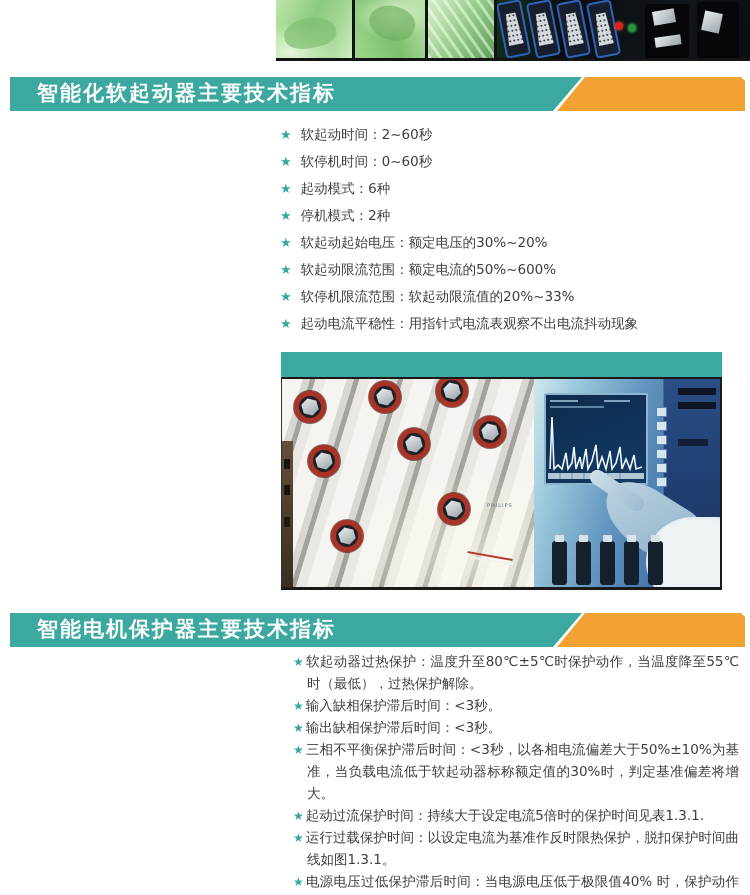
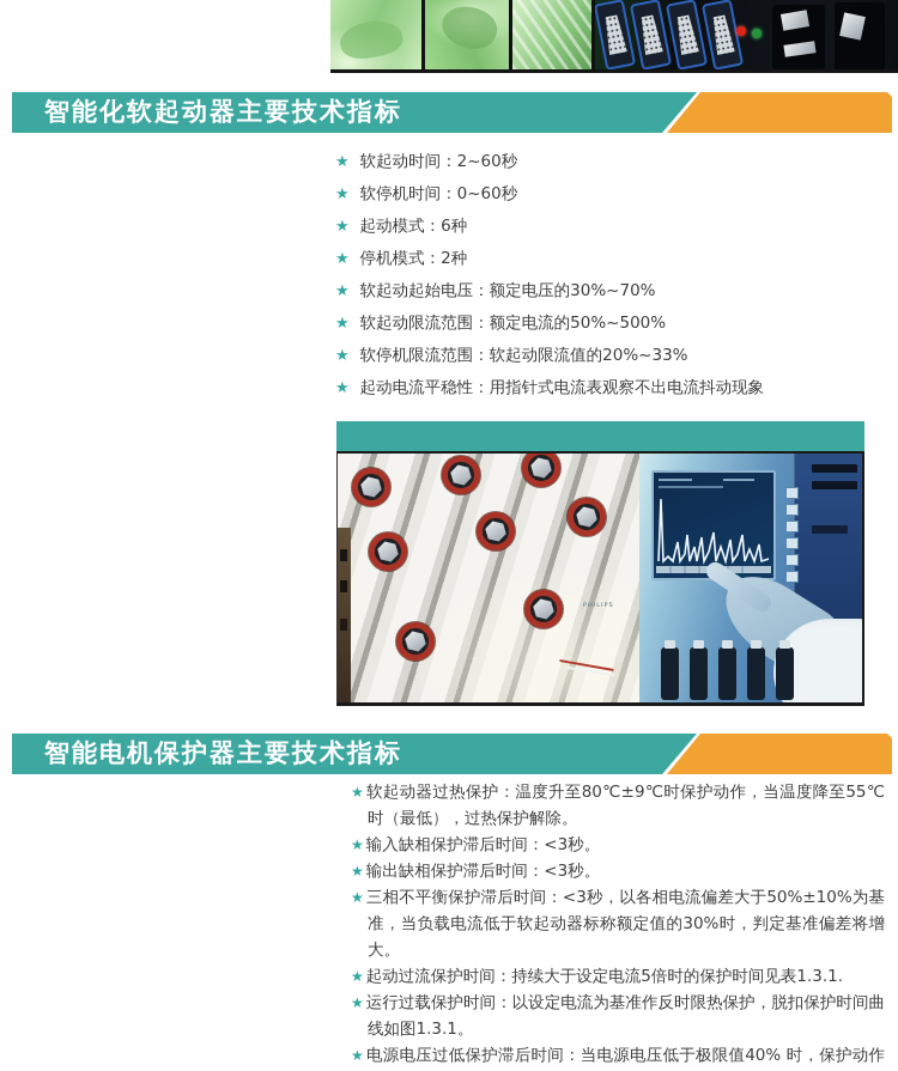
  智能化软起动器主要技术指标
  ★
  软起动时间：2~60秒
  ★
  软停机时间：0~60秒
  ★
  起动模式：6种
  ★
  停机模式：2种
  ★
- 软起动起始电压：额定电压的30%~20%
+ 软起动起始电压：额定电压的30%~70%
  ★
- 软起动限流范围：额定电流的50%~600%
+ 软起动限流范围：额定电流的50%~500%
  ★
  软停机限流范围：软起动限流值的20%~33%
  ★
  起动电流平稳性：用指针式电流表观察不出电流抖动现象
  智能电机保护器主要技术指标
- ★ 软起动器过热保护：温度升至80℃±5℃时保护动作，当温度降至55℃时（最低），过热保护解除。
+ ★ 软起动器过热保护：温度升至80℃±9℃时保护动作，当温度降至55℃时（最低），过热保护解除。
  ★ 输入缺相保护滞后时间：<3秒。
  ★ 输出缺相保护滞后时间：<3秒。
  ★ 三相不平衡保护滞后时间：<3秒，以各相电流偏差大于50%±10%为基准，当负载电流低于软起动器标称额定值的30%时，判定基准偏差将增大。
  ★ 起动过流保护时间：持续大于设定电流5倍时的保护时间见表1.3.1.
  ★ 运行过载保护时间：以设定电流为基准作反时限热保护，脱扣保护时间曲线如图1.3.1。
